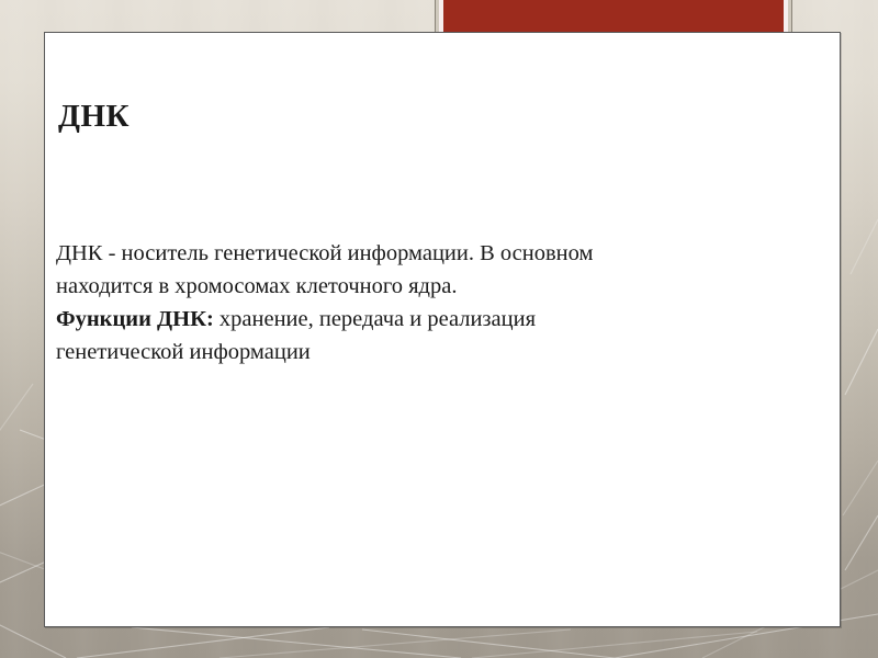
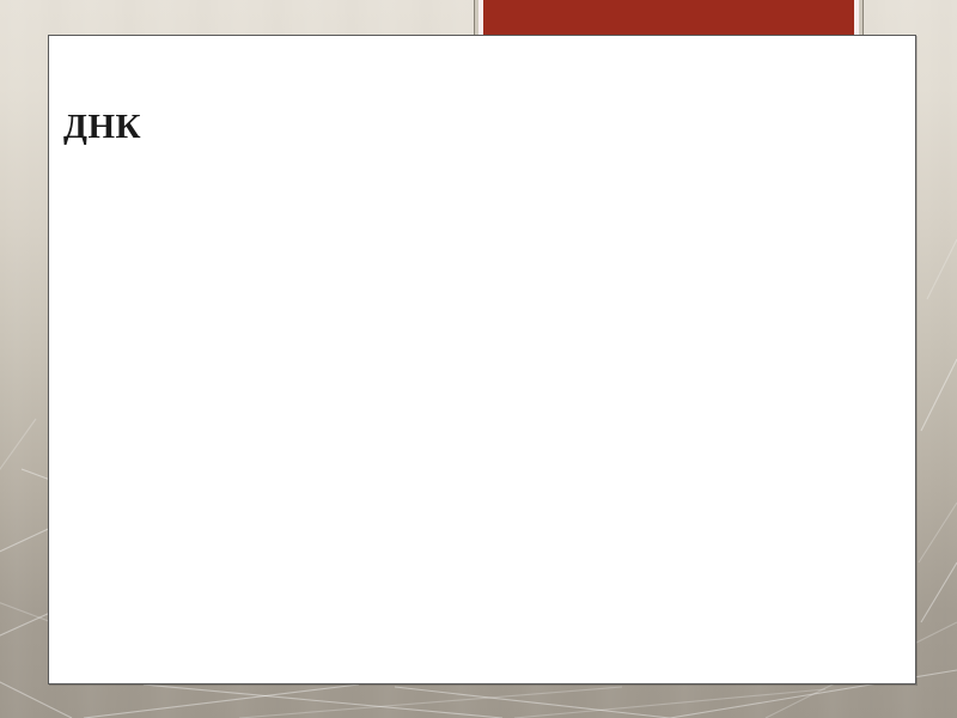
  ДНК
- ДНК - носитель генетической информации. В основном
- находится в хромосомах клеточного ядра.
- Функции ДНК: хранение, передача и реализация
- генетической информации
